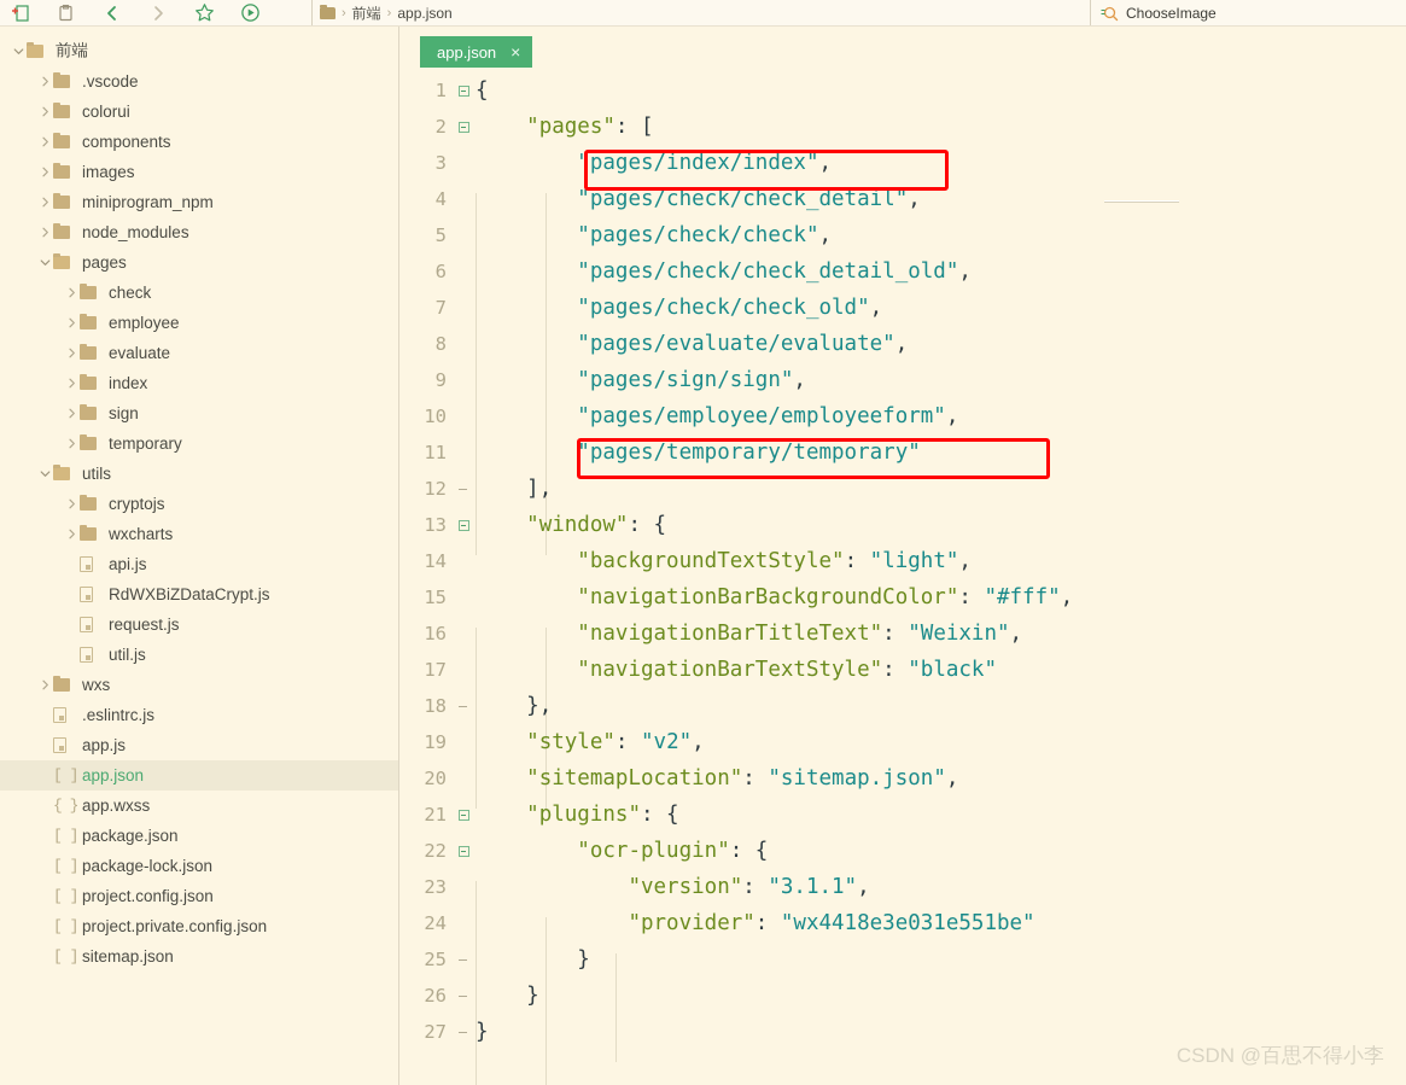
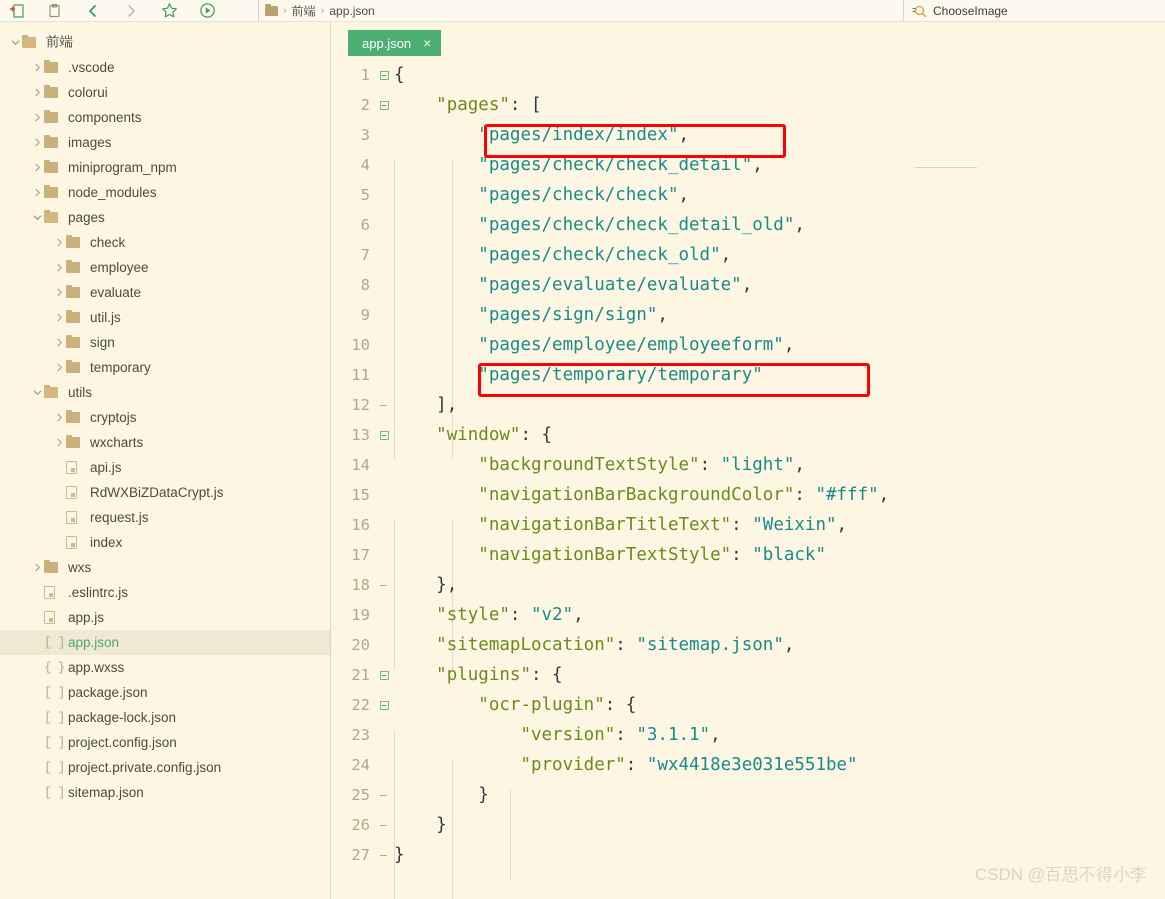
  ›
  前端
  ›
  app.json
  ChooseImage
  前端
  .vscode
  colorui
  components
  images
  miniprogram_npm
  node_modules
  pages
  check
  employee
  evaluate
- index
+ util.js
  sign
  temporary
  utils
  cryptojs
  wxcharts
  api.js
  RdWXBiZDataCrypt.js
  request.js
- util.js
+ index
  wxs
  .eslintrc.js
  app.js
  [ ]
  app.json
  { }
  app.wxss
  [ ]
  package.json
  [ ]
  package-lock.json
  [ ]
  project.config.json
  [ ]
  project.private.config.json
  [ ]
  sitemap.json
  app.json
  ×
  1
  {
  2
  "pages": [
  3
  "pages/index/index",
  4
  "pages/check/check_detail",
  5
  "pages/check/check",
  6
  "pages/check/check_detail_old",
  7
  "pages/check/check_old",
  8
  "pages/evaluate/evaluate",
  9
  "pages/sign/sign",
  10
  "pages/employee/employeeform",
  11
  "pages/temporary/temporary"
  12
  ],
  13
  "window": {
  14
  "backgroundTextStyle": "light",
  15
  "navigationBarBackgroundColor": "#fff",
  16
  "navigationBarTitleText": "Weixin",
  17
  "navigationBarTextStyle": "black"
  18
  },
  19
  "style": "v2",
  20
  "sitemapLocation": "sitemap.json",
  21
  "plugins": {
  22
  "ocr-plugin": {
  23
  "version": "3.1.1",
  24
  "provider": "wx4418e3e031e551be"
  25
  }
  26
  }
  27
  }
  CSDN @百思不得小李
